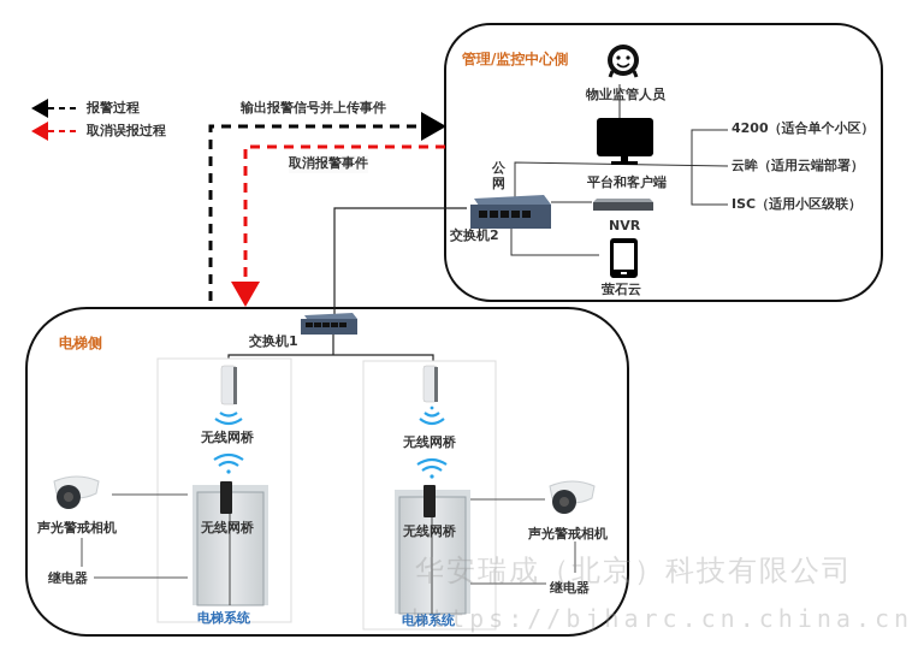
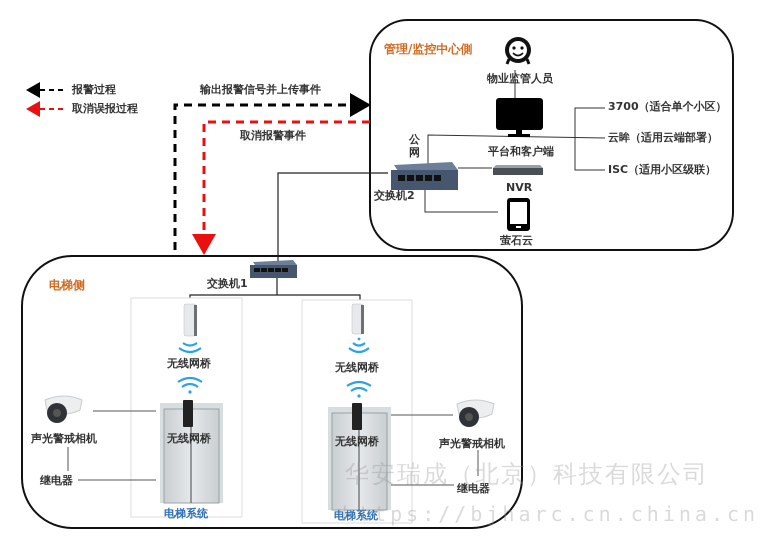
  报警过程
  取消误报过程
  输出报警信号并上传事件
  取消报警事件
  管理/监控中心側
  物业监管人员
  平台和客户端
  公
  网
  交换机2
  NVR
  萤石云
- 4200（适合单个小区）
+ 3700（适合单个小区）
  云眸（适用云端部署）
  ISC（适用小区级联）
  电梯侧
  交换机1
  无线网桥
  无线网桥
  声光警戒相机
  继电器
  电梯系统
  无线网桥
  无线网桥
  声光警戒相机
  继电器
  电梯系统
  华安瑞成（北京）科技有限公司
  https://bjharc.cn.china.cn
